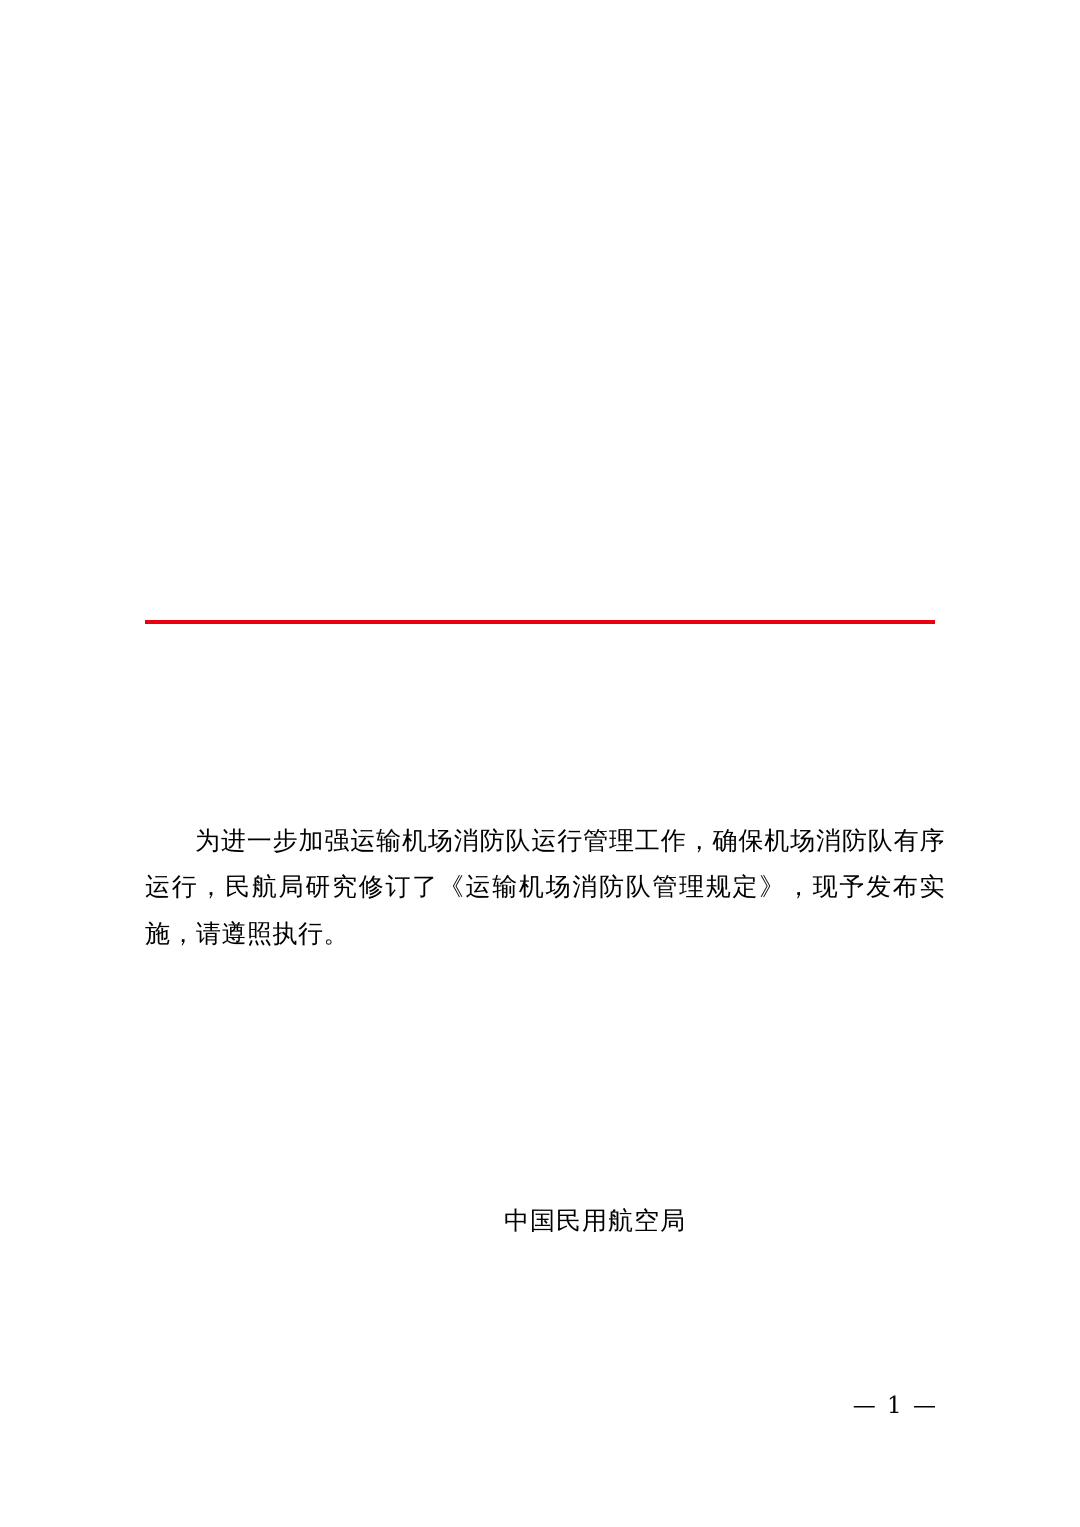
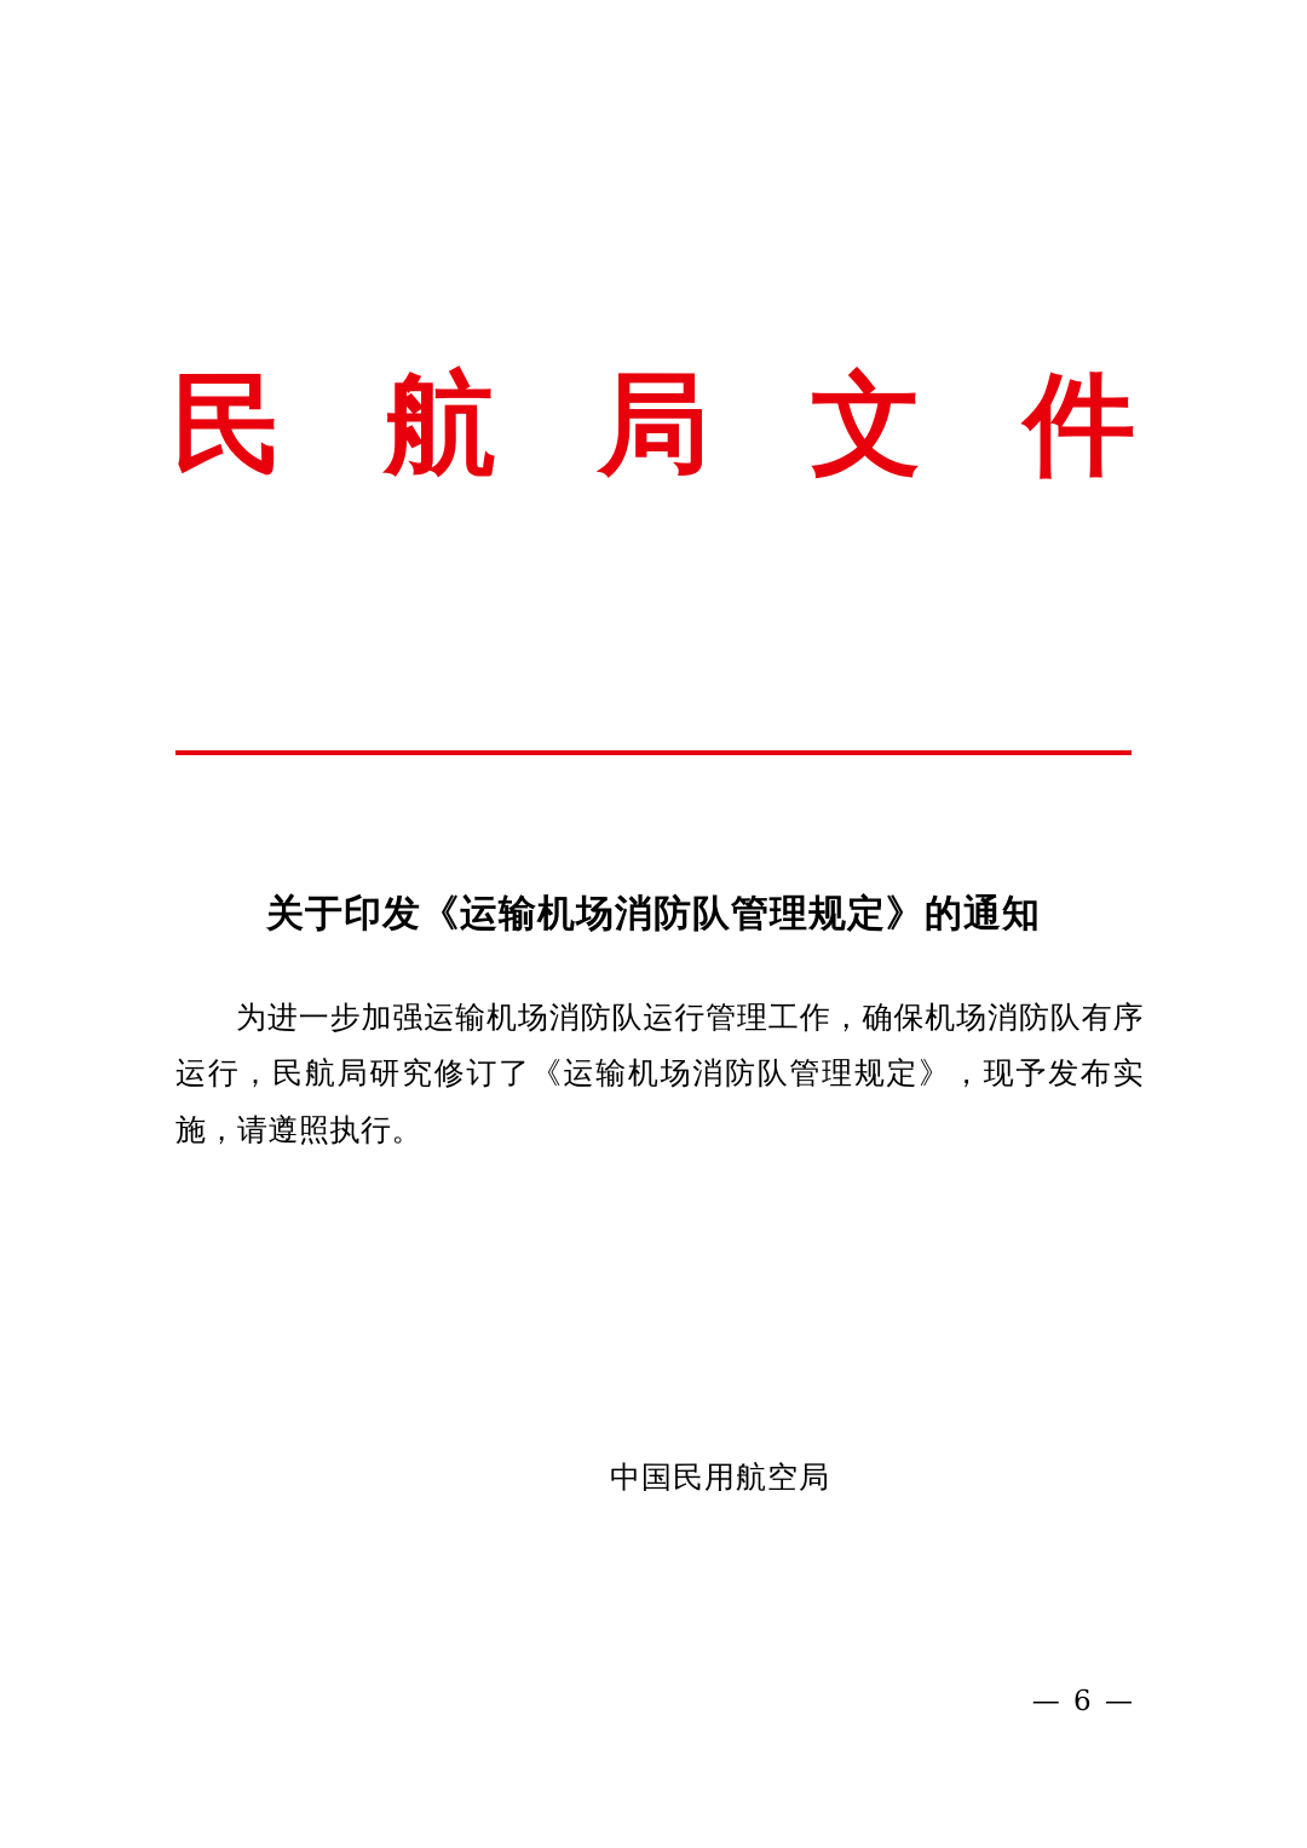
+ 民 航 局 文 件
+ 关于印发《运输机场消防队管理规定》的通知
  为进一步加强运输机场消防队运行管理工作，确保机场消防队有序运行，民航局研究修订了《运输机场消防队管理规定》，现予发布实施，请遵照执行。
  中国民用航空局
- — 1 —
+ — 6 —
